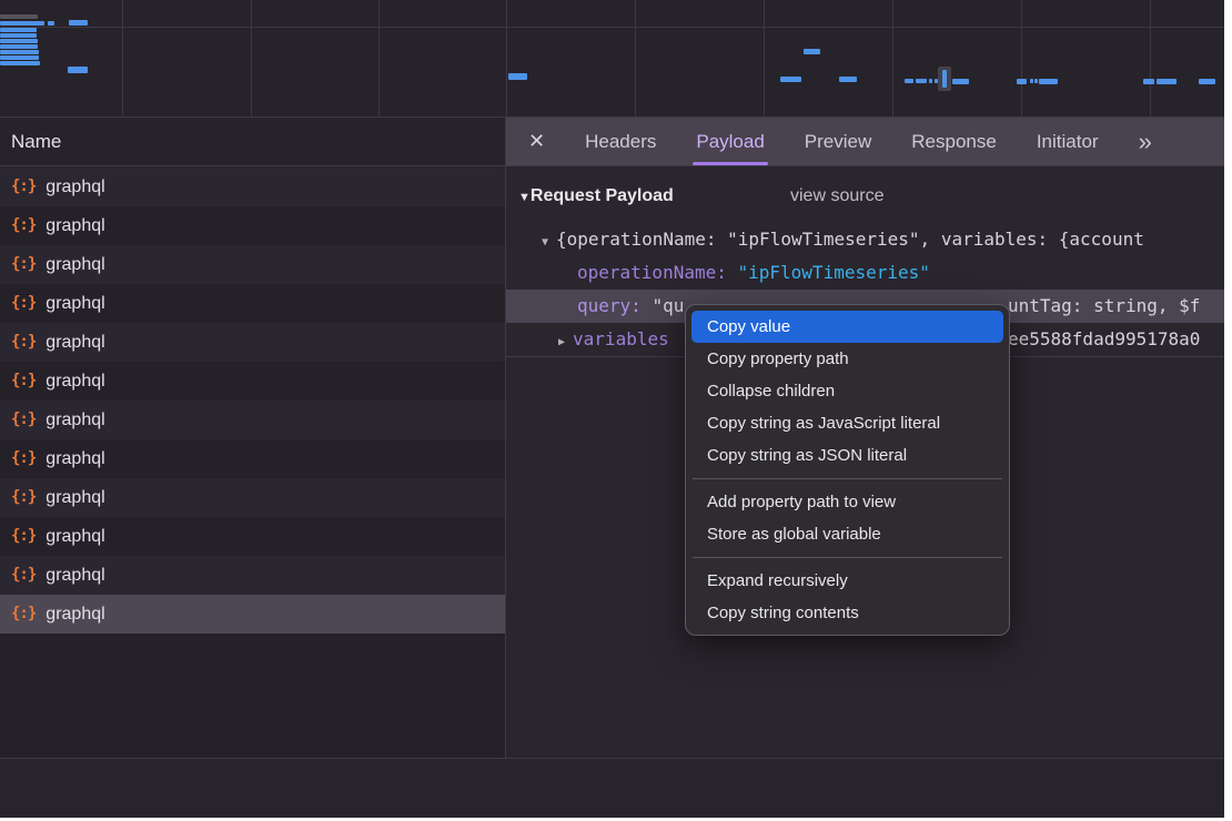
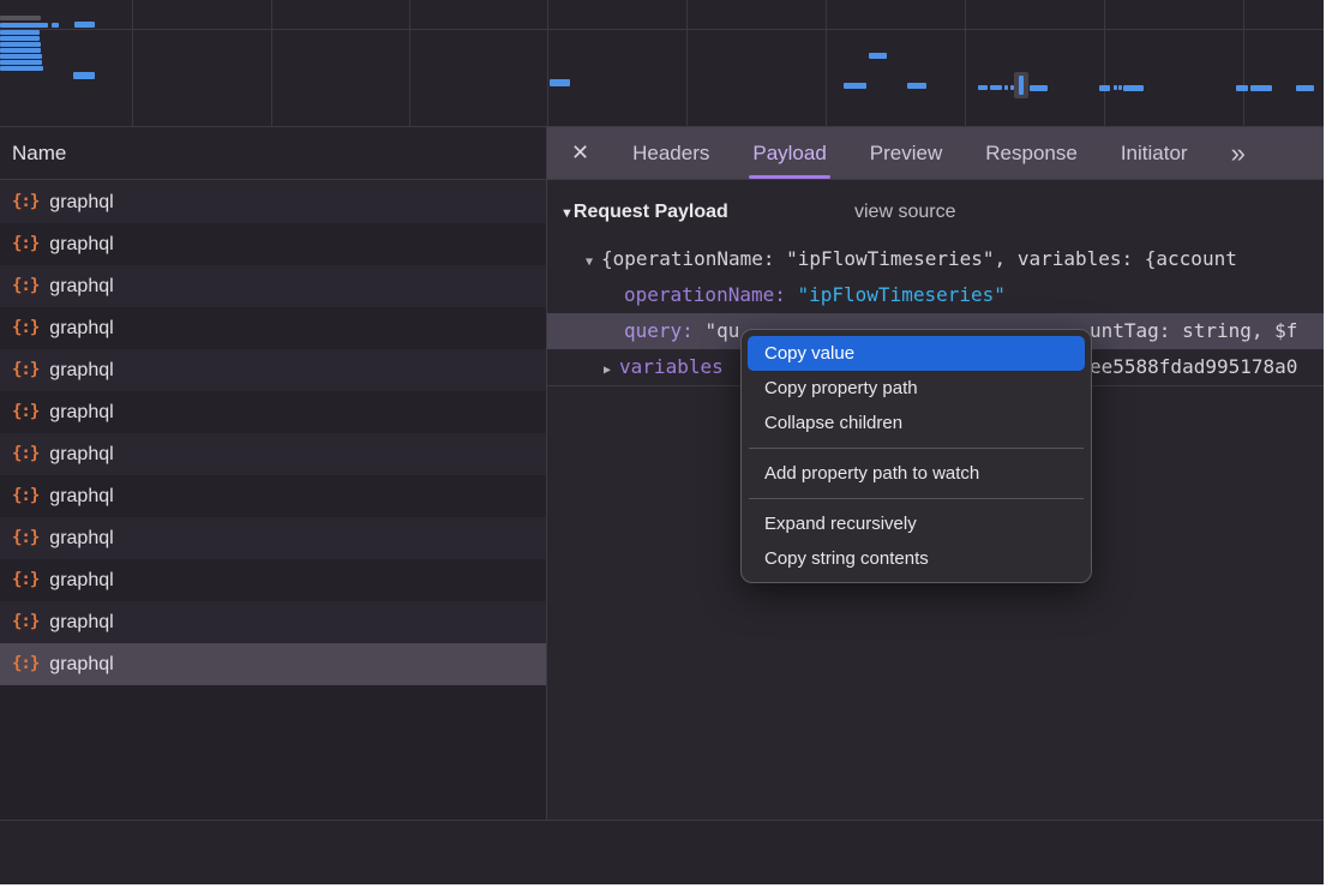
  Name
  {:}
  graphql
  {:}
  graphql
  {:}
  graphql
  {:}
  graphql
  {:}
  graphql
  {:}
  graphql
  {:}
  graphql
  {:}
  graphql
  {:}
  graphql
  {:}
  graphql
  {:}
  graphql
  {:}
  graphql
  ✕
  Headers
  Payload
  Preview
  Response
  Initiator
  »
  ▼Request Payload
  view source
  ▼ {operationName: "ipFlowTimeseries", variables: {account
  operationName: "ipFlowTimeseries"
  query: "qu
  untTag: string, $f
  ▶ variables
  ee5588fdad995178a0
  Copy value
  Copy property path
  Collapse children
- Copy string as JavaScript literal
- Copy string as JSON literal
- Add property path to view
+ Add property path to watch
- Store as global variable
  Expand recursively
  Copy string contents
